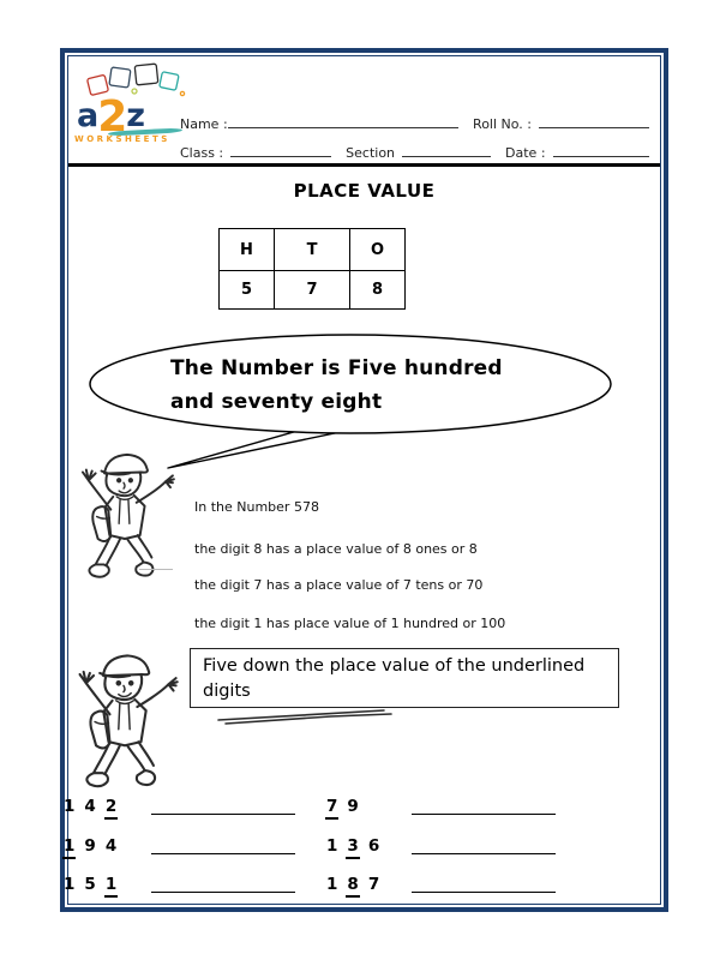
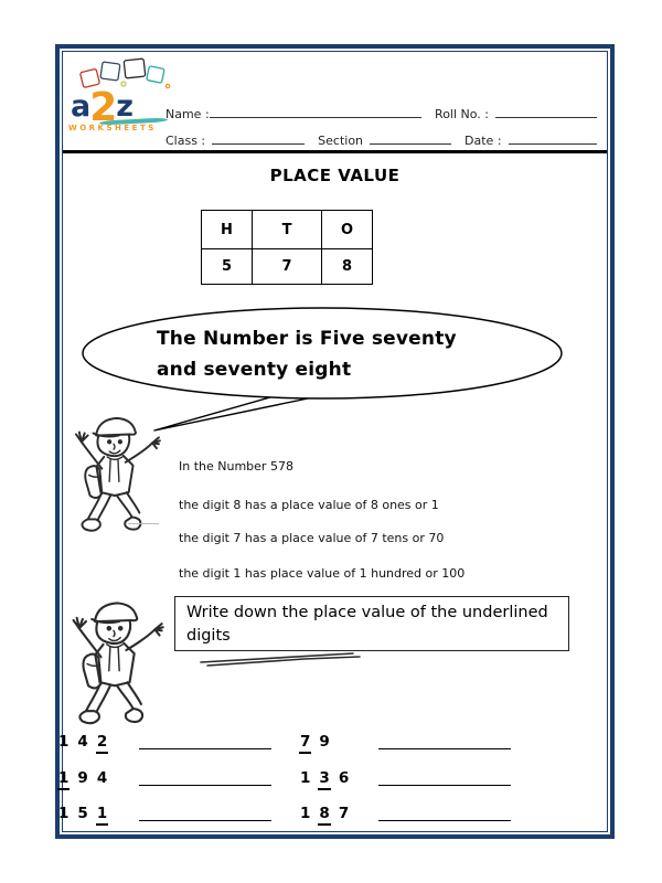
  a2z
  WORKSHEETS
  Name :
  Roll No. :
  Class :
  Section
  Date :
  PLACE VALUE
  H	T	O
  5	7	8
- The Number is Five hundred
+ The Number is Five seventy
  and seventy eight
  In the Number 578
- the digit 8 has a place value of 8 ones or 8
+ the digit 8 has a place value of 8 ones or 1
  the digit 7 has a place value of 7 tens or 70
  the digit 1 has place value of 1 hundred or 100
- Five down the place value of the underlined digits
+ Write down the place value of the underlined digits
  1 4 2
  1 9 4
  1 5 1
  7 9
  1 3 6
  1 8 7
